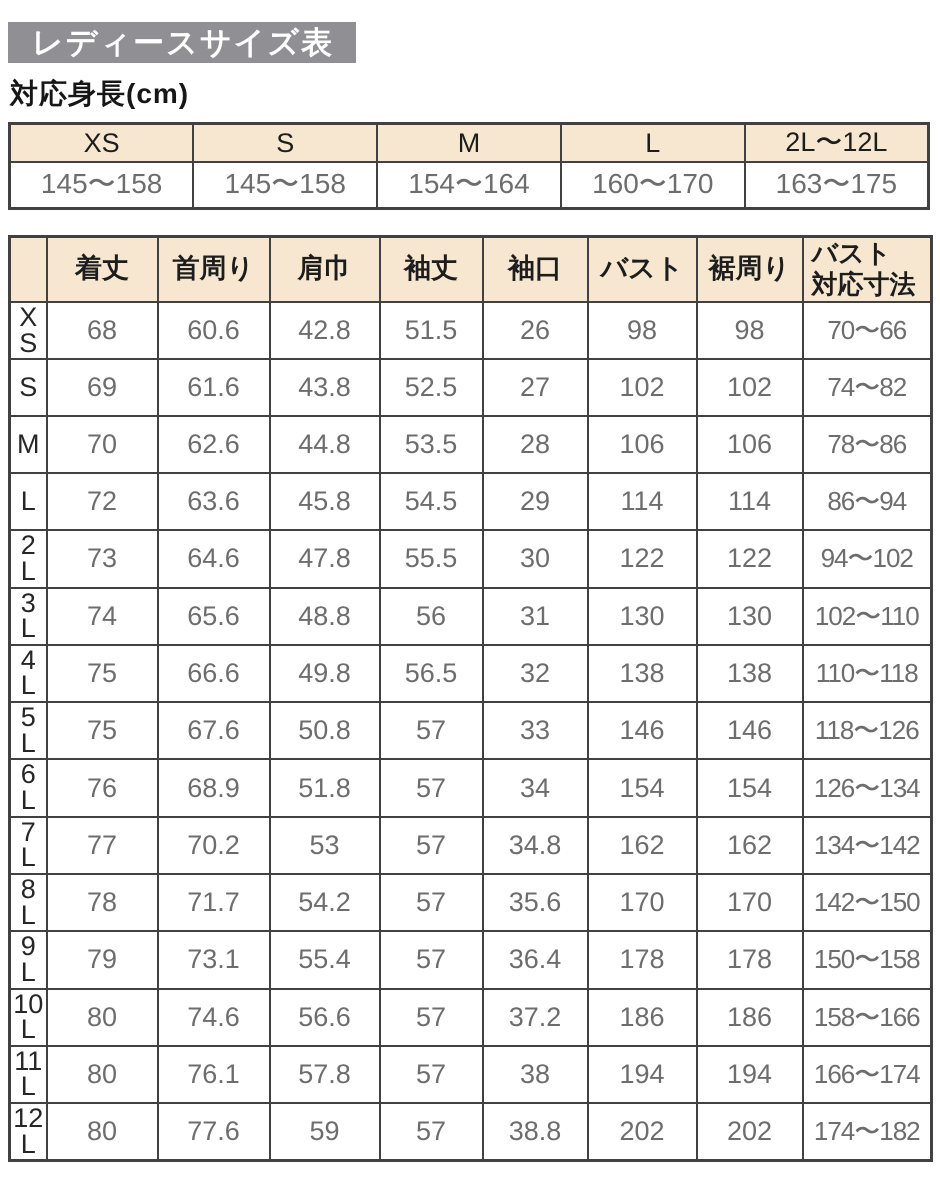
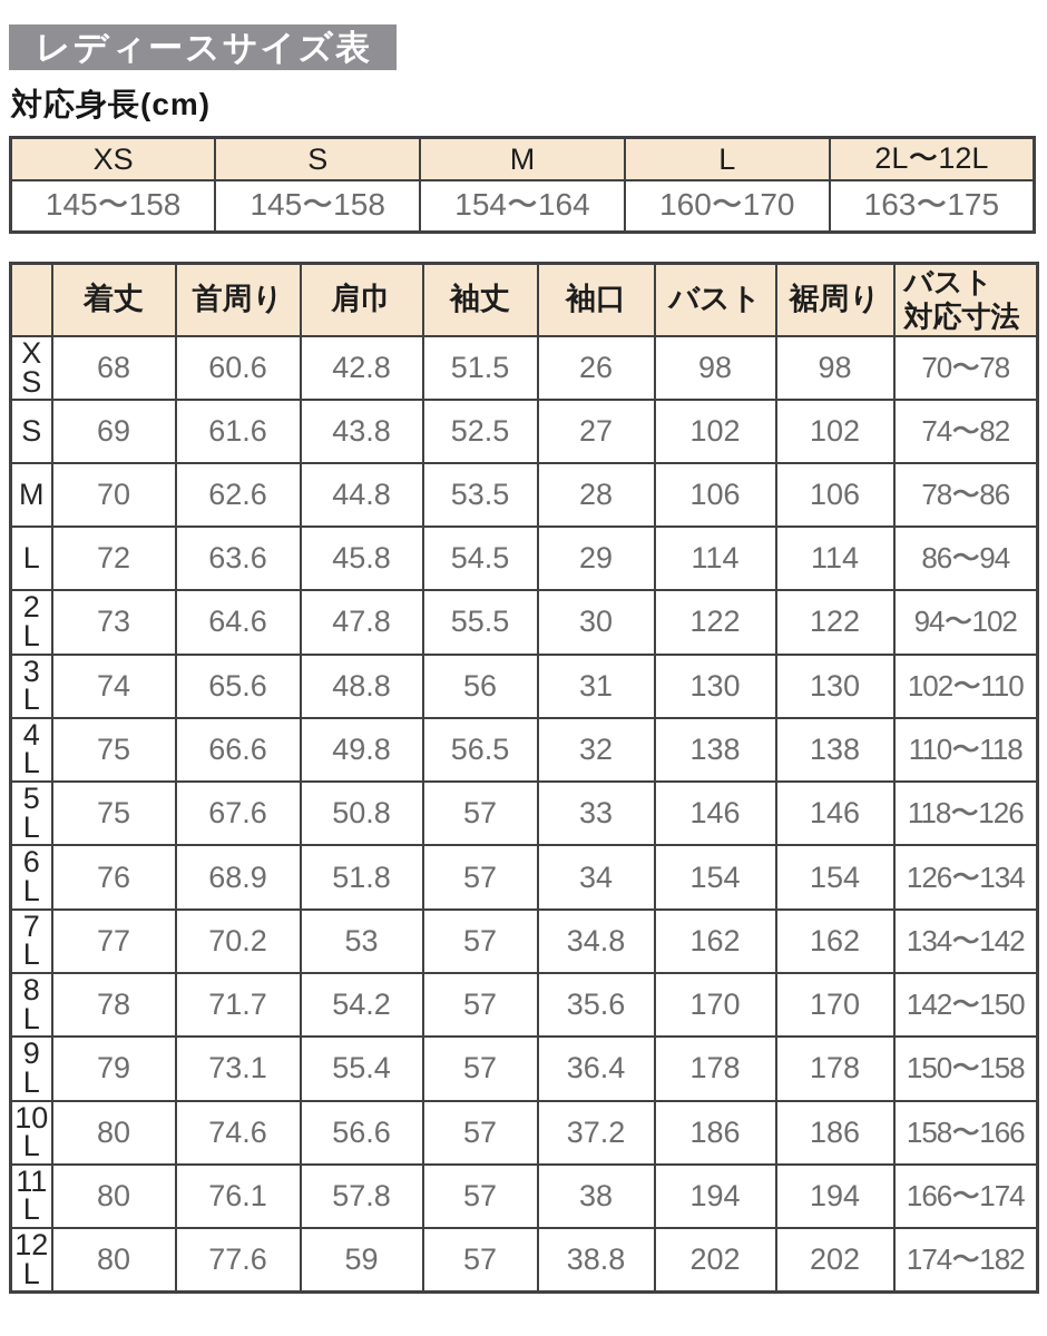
  レディースサイズ表
  対応身長(cm)
  XS	S	M	L	2L〜12L
  145〜158	145〜158	154〜164	160〜170	163〜175
  	着丈	首周り	肩巾	袖丈	袖口	バスト	裾周り	バスト 対応寸法
- X S	68	60.6	42.8	51.5	26	98	98	70〜66
+ X S	68	60.6	42.8	51.5	26	98	98	70〜78
  S	69	61.6	43.8	52.5	27	102	102	74〜82
  M	70	62.6	44.8	53.5	28	106	106	78〜86
  L	72	63.6	45.8	54.5	29	114	114	86〜94
  2 L	73	64.6	47.8	55.5	30	122	122	94〜102
  3 L	74	65.6	48.8	56	31	130	130	102〜110
  4 L	75	66.6	49.8	56.5	32	138	138	110〜118
  5 L	75	67.6	50.8	57	33	146	146	118〜126
  6 L	76	68.9	51.8	57	34	154	154	126〜134
  7 L	77	70.2	53	57	34.8	162	162	134〜142
  8 L	78	71.7	54.2	57	35.6	170	170	142〜150
  9 L	79	73.1	55.4	57	36.4	178	178	150〜158
  10 L	80	74.6	56.6	57	37.2	186	186	158〜166
  11 L	80	76.1	57.8	57	38	194	194	166〜174
  12 L	80	77.6	59	57	38.8	202	202	174〜182
